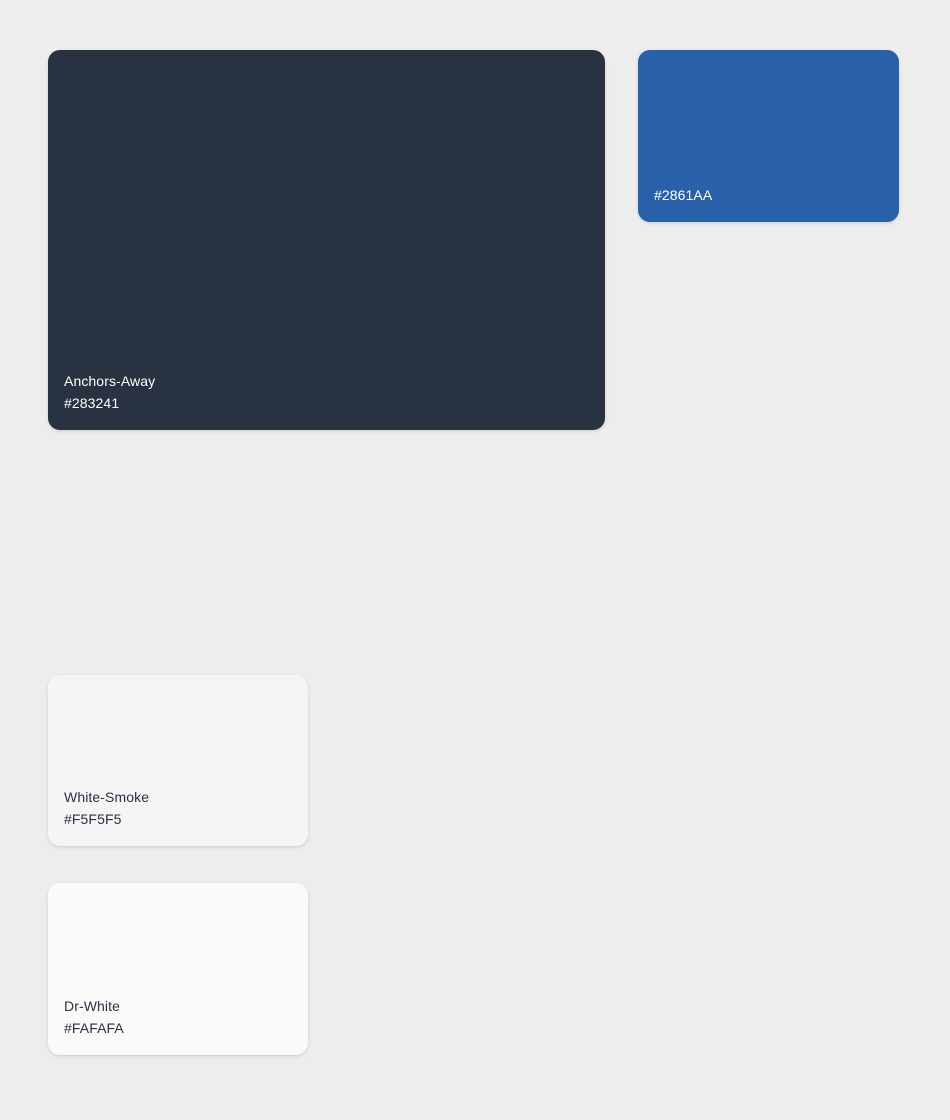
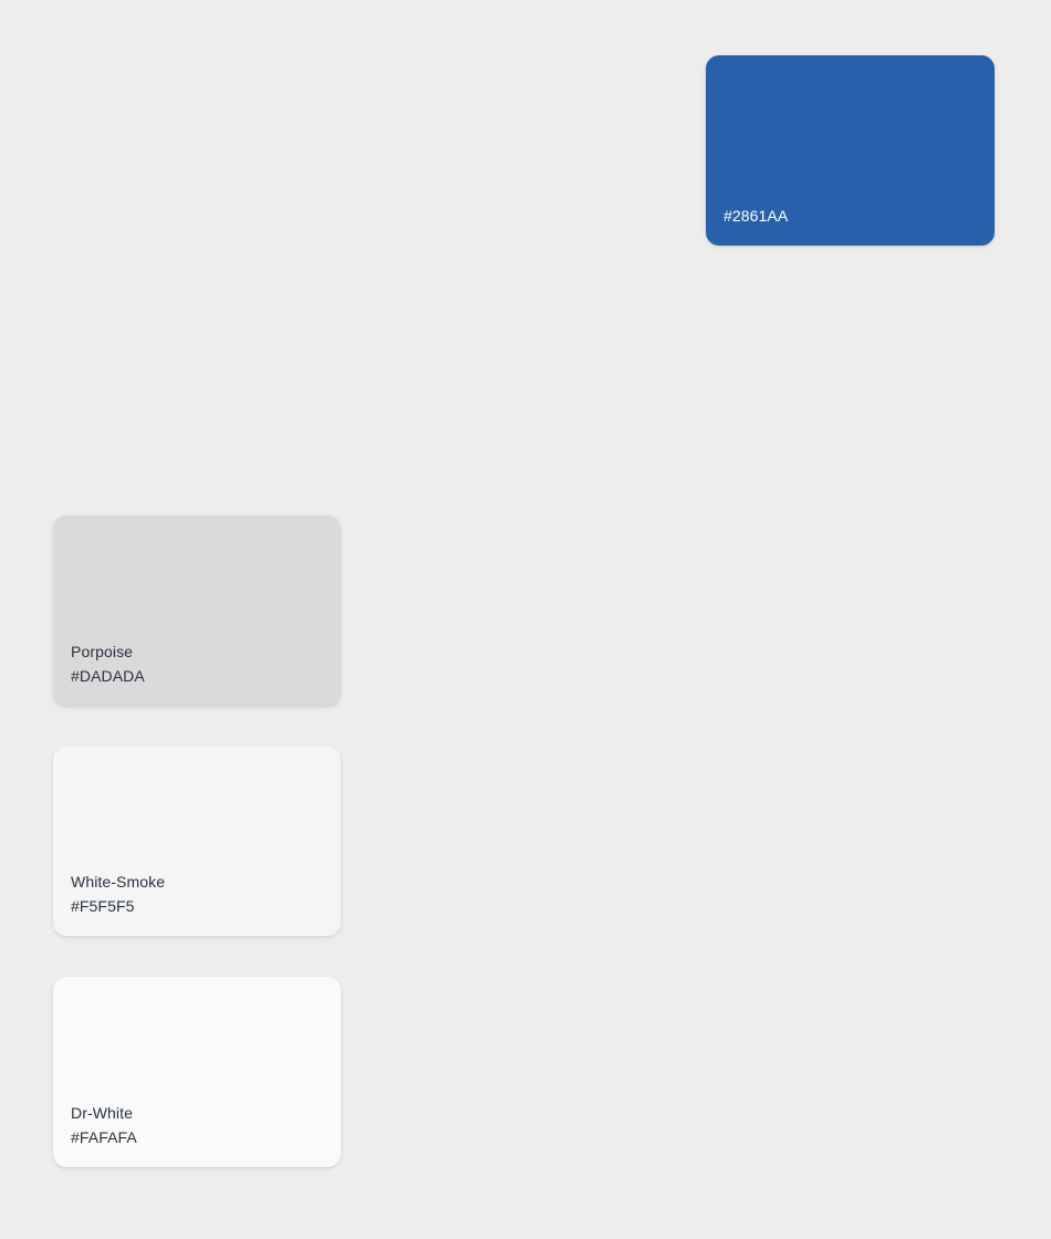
- Anchors-Away
- #283241
  #2861AA
+ Porpoise
+ #DADADA
  White-Smoke
  #F5F5F5
  Dr-White
  #FAFAFA
